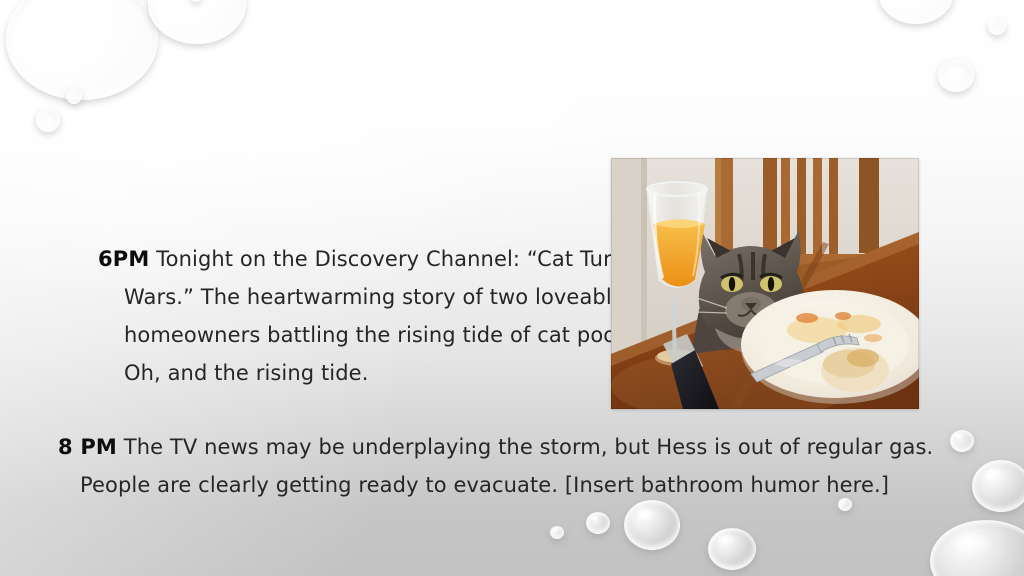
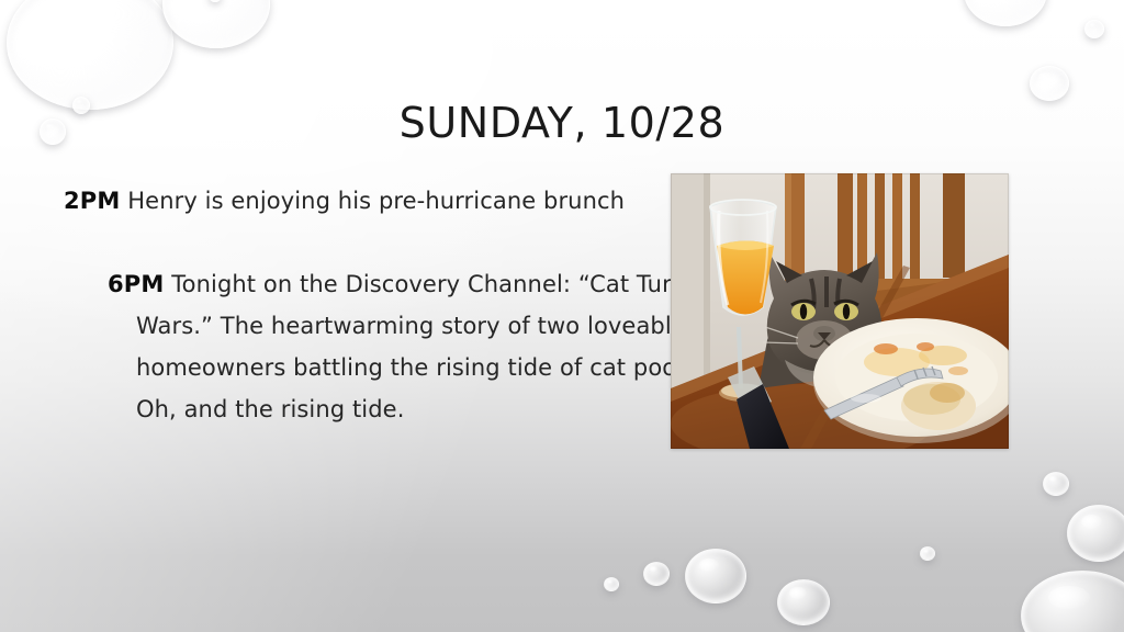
+ SUNDAY, 10/28
+ 2PM Henry is enjoying his pre-hurricane brunch
  6PM Tonight on the Discovery Channel: “Cat Tur Wars.” The heartwarming story of two loveabl homeowners battling the rising tide of cat poo Oh, and the rising tide.
- 8 PM The TV news may be underplaying the storm, but Hess is out of regular gas. People are clearly getting ready to evacuate. [Insert bathroom humor here.]
